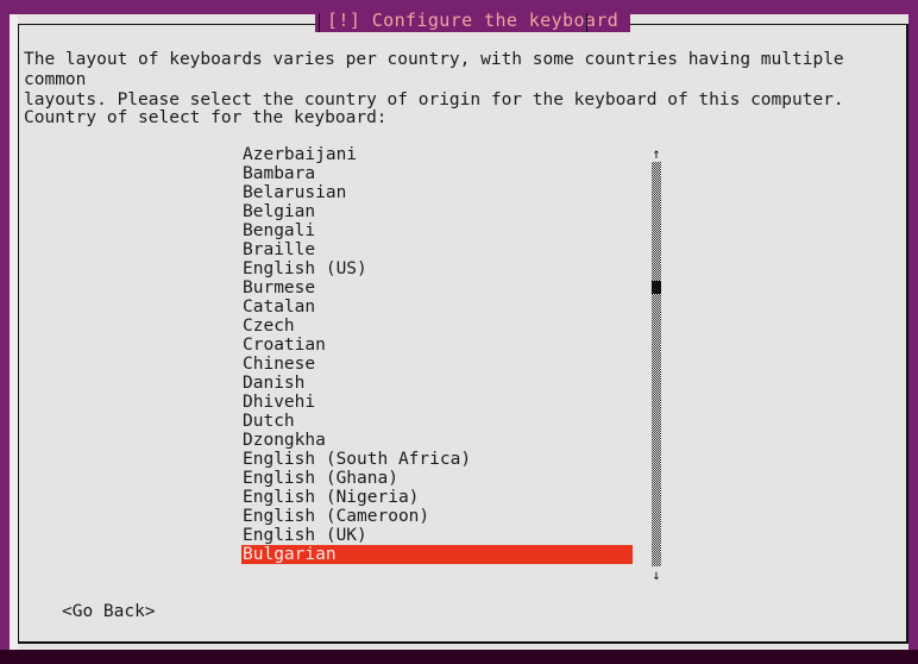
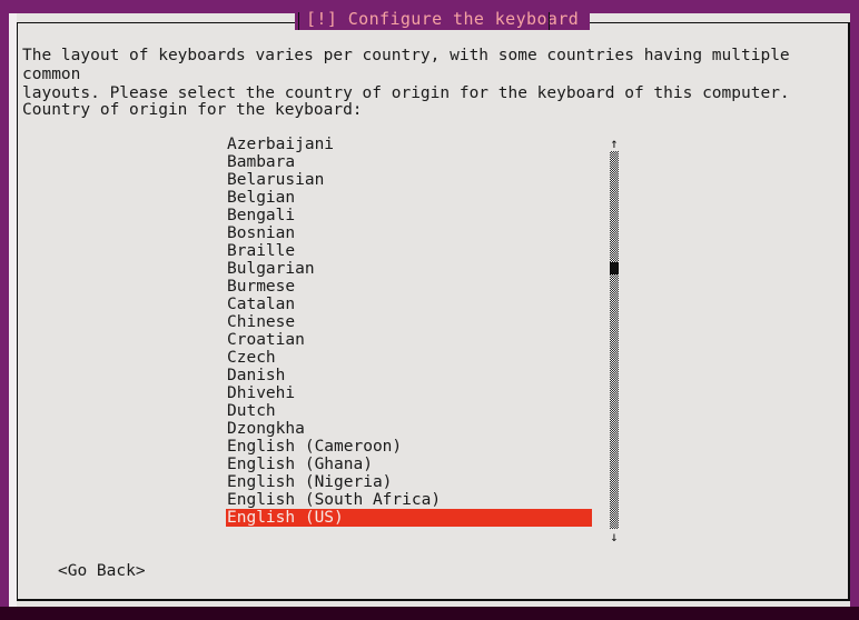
  [!] Configure the keyboard
  The layout of keyboards varies per country, with some countries having multiple common
  layouts. Please select the country of origin for the keyboard of this computer.
- Country of select for the keyboard:
+ Country of origin for the keyboard:
  Azerbaijani
  Bambara
  Belarusian
  Belgian
  Bengali
+ Bosnian
  Braille
- English (US)
+ Bulgarian
  Burmese
  Catalan
- Czech
+ Chinese
  Croatian
- Chinese
+ Czech
  Danish
  Dhivehi
  Dutch
  Dzongkha
- English (South Africa)
+ English (Cameroon)
  English (Ghana)
  English (Nigeria)
- English (Cameroon)
+ English (South Africa)
- English (UK)
- Bulgarian
+ English (US)
  ↑
  ↓
  <Go Back>
